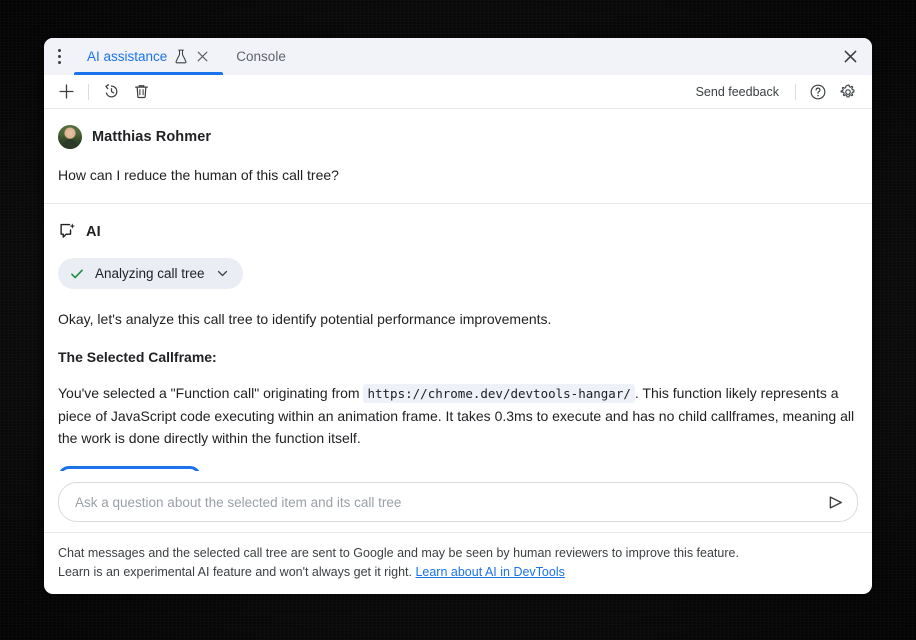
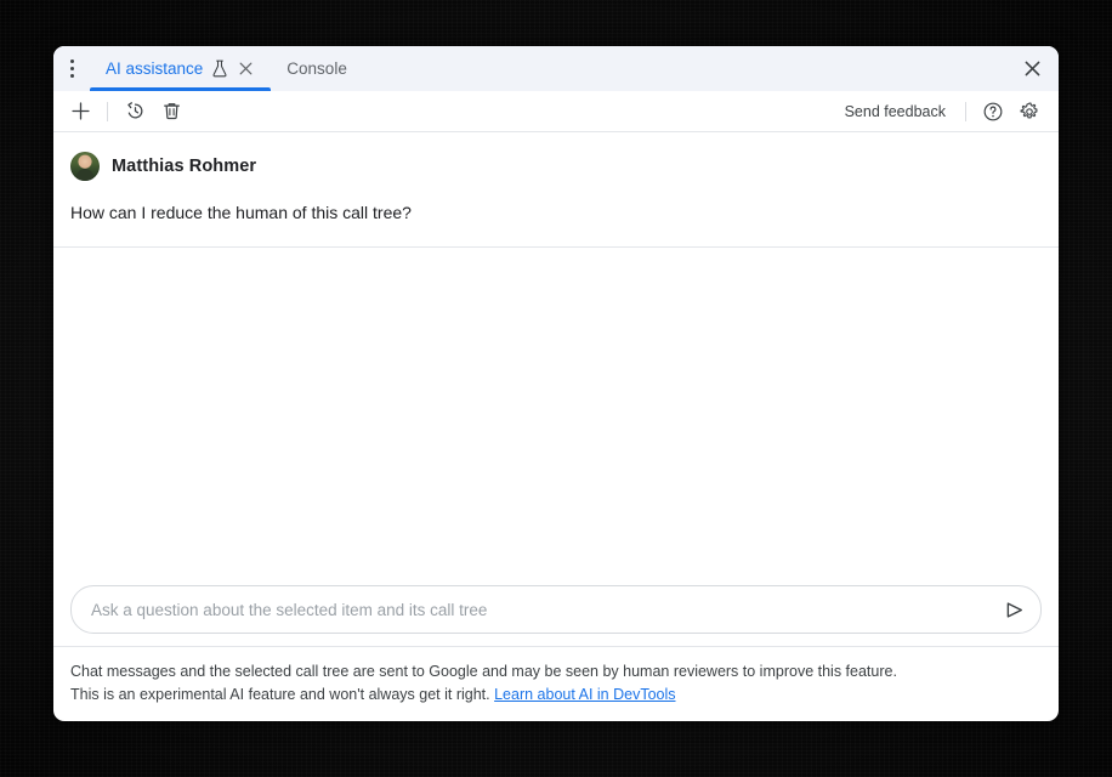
  AI assistance
  Console
  Send feedback
  Matthias Rohmer
  How can I reduce the human of this call tree?
- AI
- Analyzing call tree
- Okay, let's analyze this call tree to identify potential performance improvements.
- The Selected Callframe:
- You've selected a "Function call" originating from https://chrome.dev/devtools-hangar/ . This function likely represents a piece of JavaScript code executing within an animation frame. It takes 0.3ms to execute and has no child callframes, meaning all the work is done directly within the function itself.
  Ask a question about the selected item and its call tree
  Chat messages and the selected call tree are sent to Google and may be seen by human reviewers to improve this feature.
- Learn is an experimental AI feature and won't always get it right. Learn about AI in DevTools
+ This is an experimental AI feature and won't always get it right. Learn about AI in DevTools
